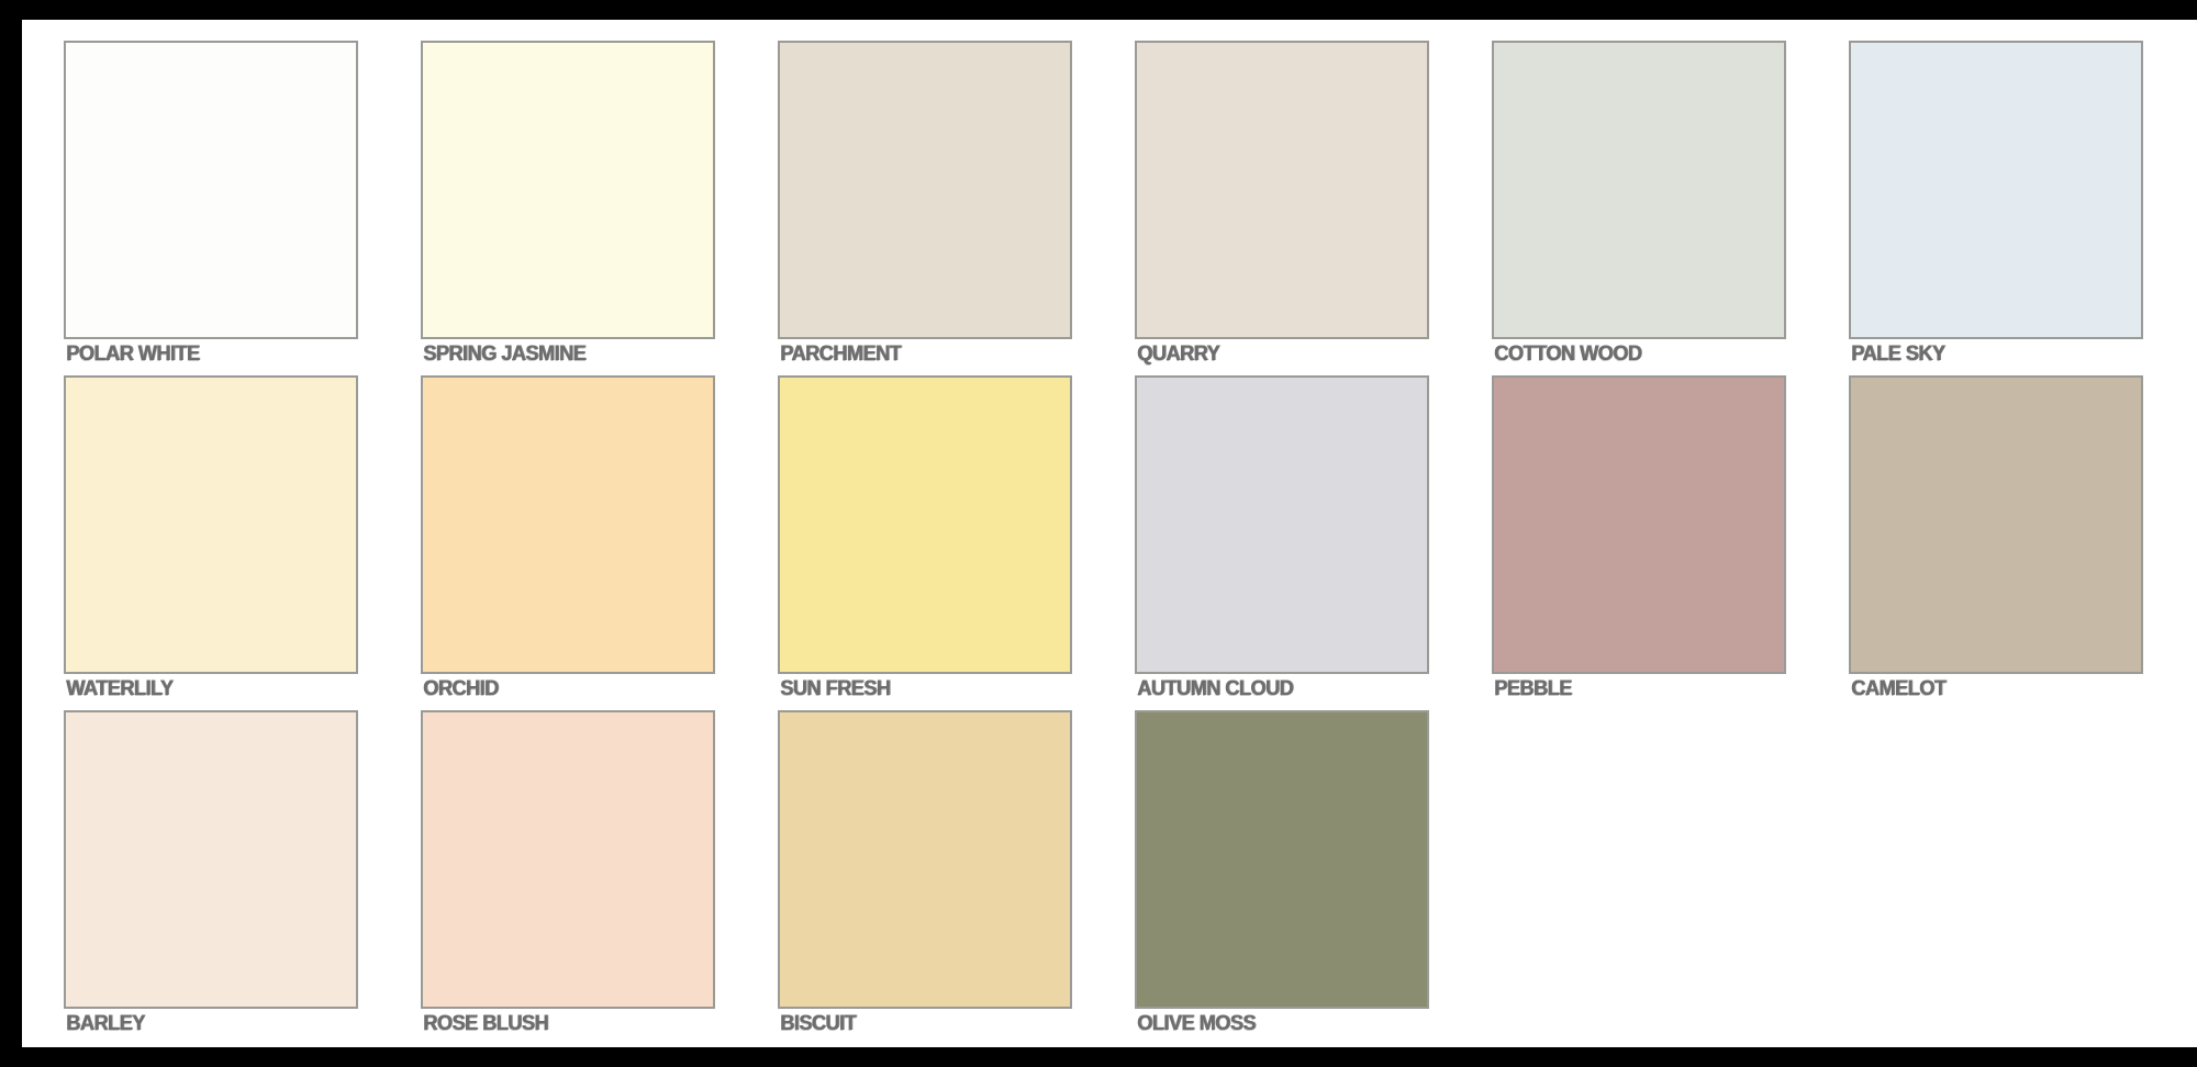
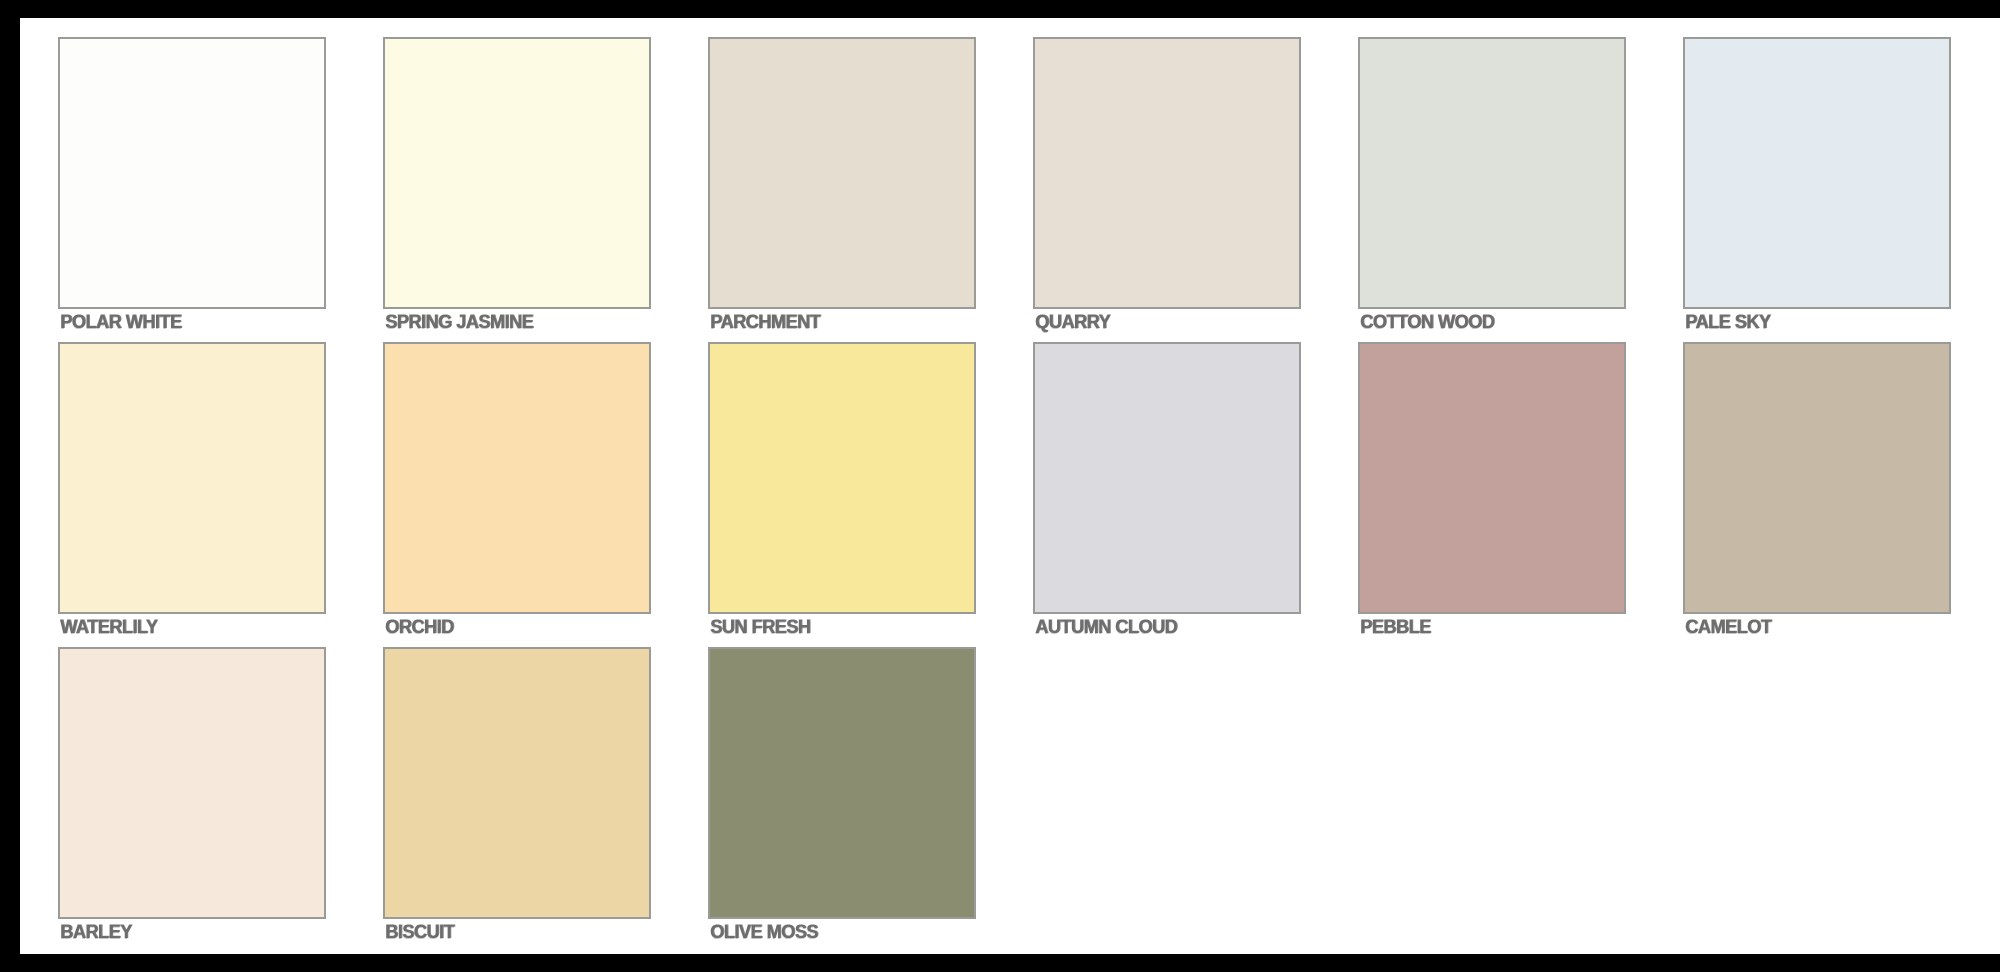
  POLAR WHITE
  SPRING JASMINE
  PARCHMENT
  QUARRY
  COTTON WOOD
  PALE SKY
  WATERLILY
  ORCHID
  SUN FRESH
  AUTUMN CLOUD
  PEBBLE
  CAMELOT
  BARLEY
- ROSE BLUSH
  BISCUIT
  OLIVE MOSS
